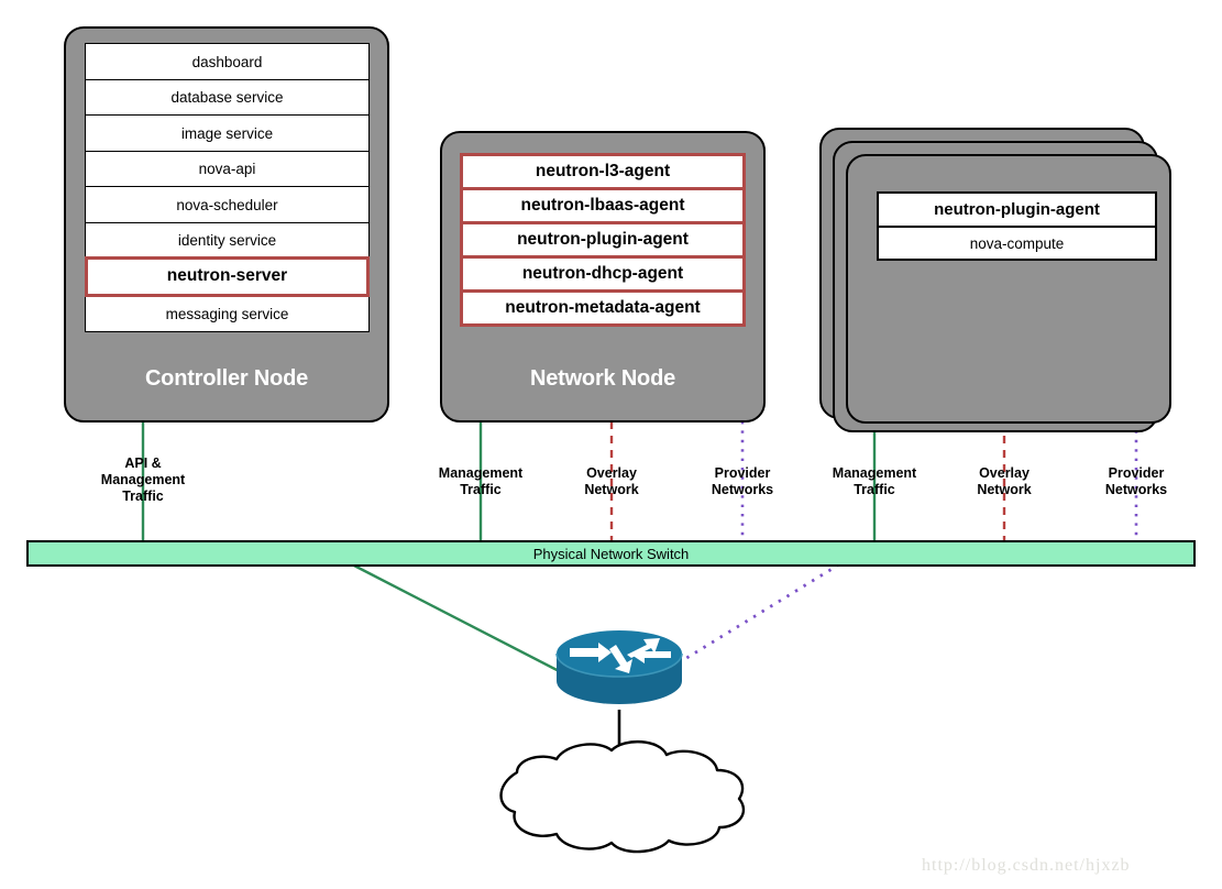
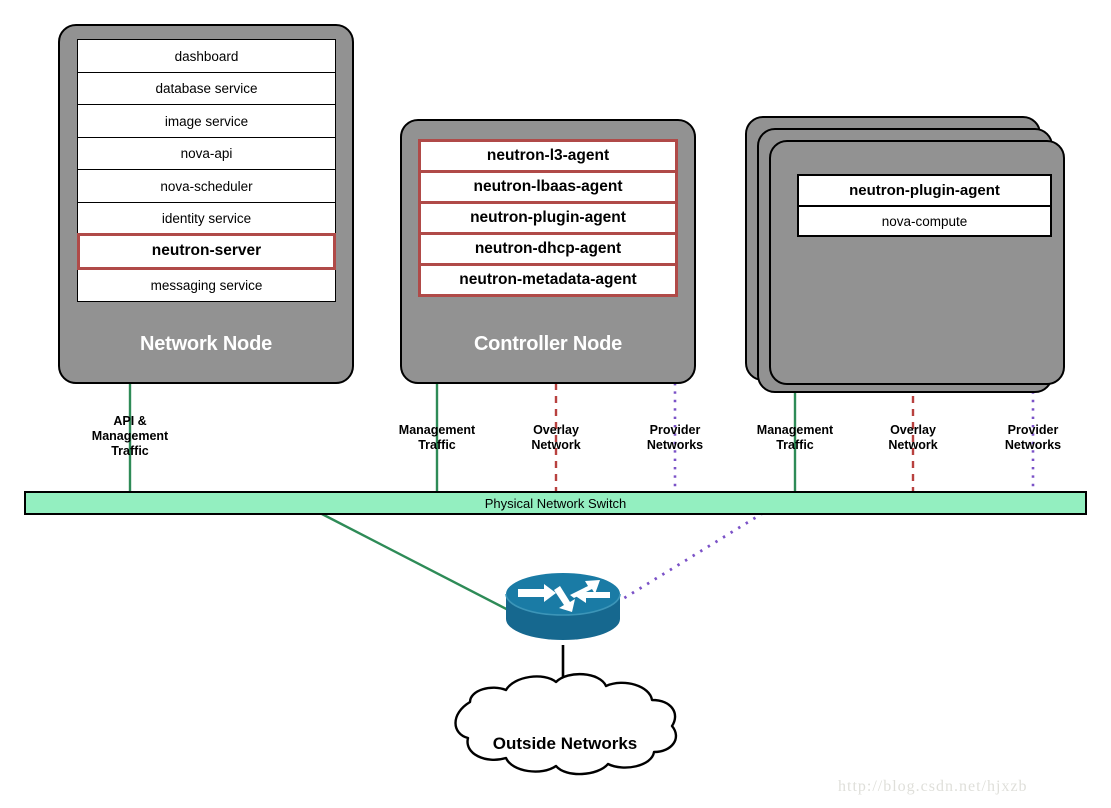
  dashboard
  database service
  image service
  nova-api
  nova-scheduler
  identity service
  neutron-server
  messaging service
- Controller Node
+ Network Node
  neutron-l3-agent
  neutron-lbaas-agent
  neutron-plugin-agent
  neutron-dhcp-agent
  neutron-metadata-agent
- Network Node
+ Controller Node
  neutron-plugin-agent
  nova-compute
  API &
  Management
  Traffic
  Management
  Traffic
  Overlay
  Network
  Provider
  Networks
  Management
  Traffic
  Overlay
  Network
  Provider
  Networks
  Physical Network Switch
+ Outside Networks
  http://blog.csdn.net/hjxzb
